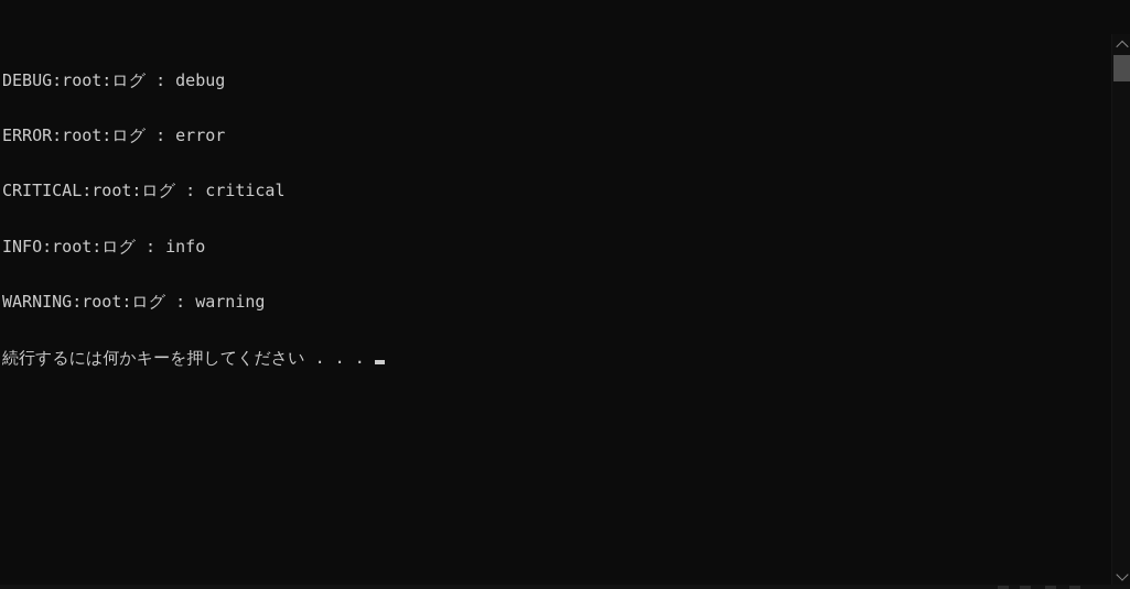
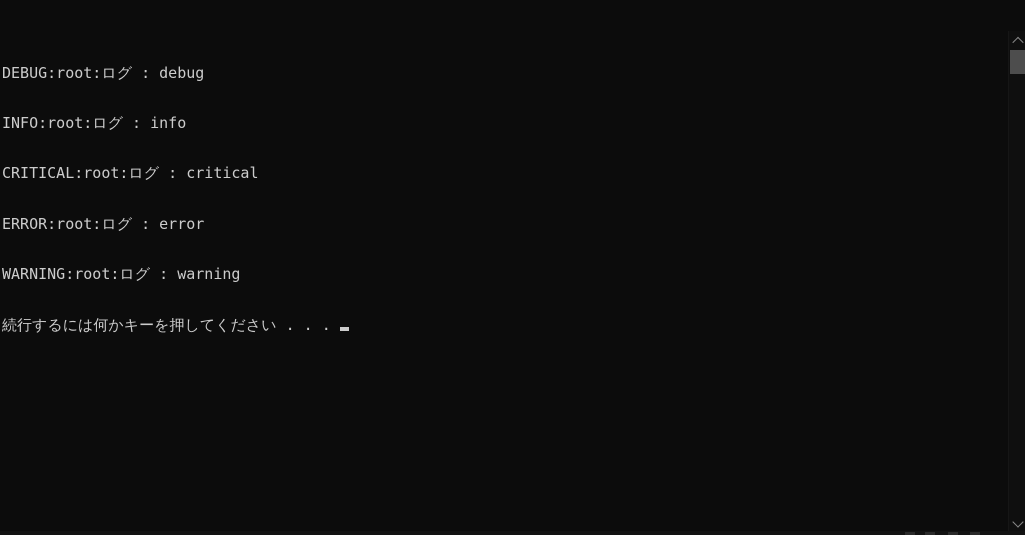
  DEBUG:root:ログ : debug
- ERROR:root:ログ : error
+ INFO:root:ログ : info
  CRITICAL:root:ログ : critical
- INFO:root:ログ : info
+ ERROR:root:ログ : error
  WARNING:root:ログ : warning
  続行するには何かキーを押してください . . .
